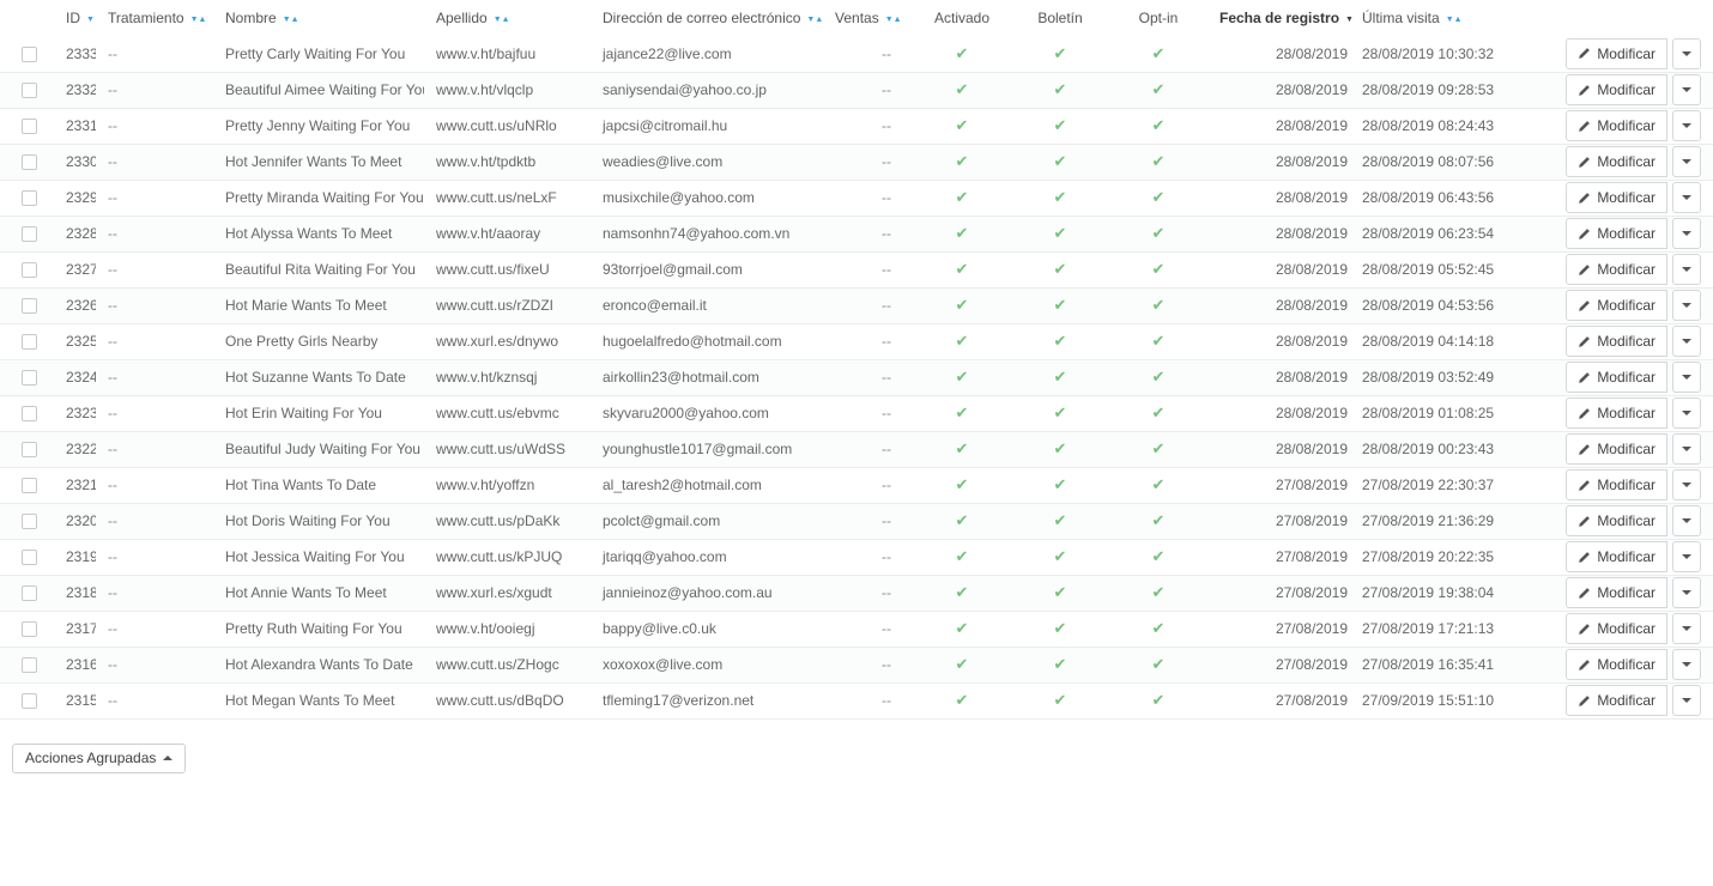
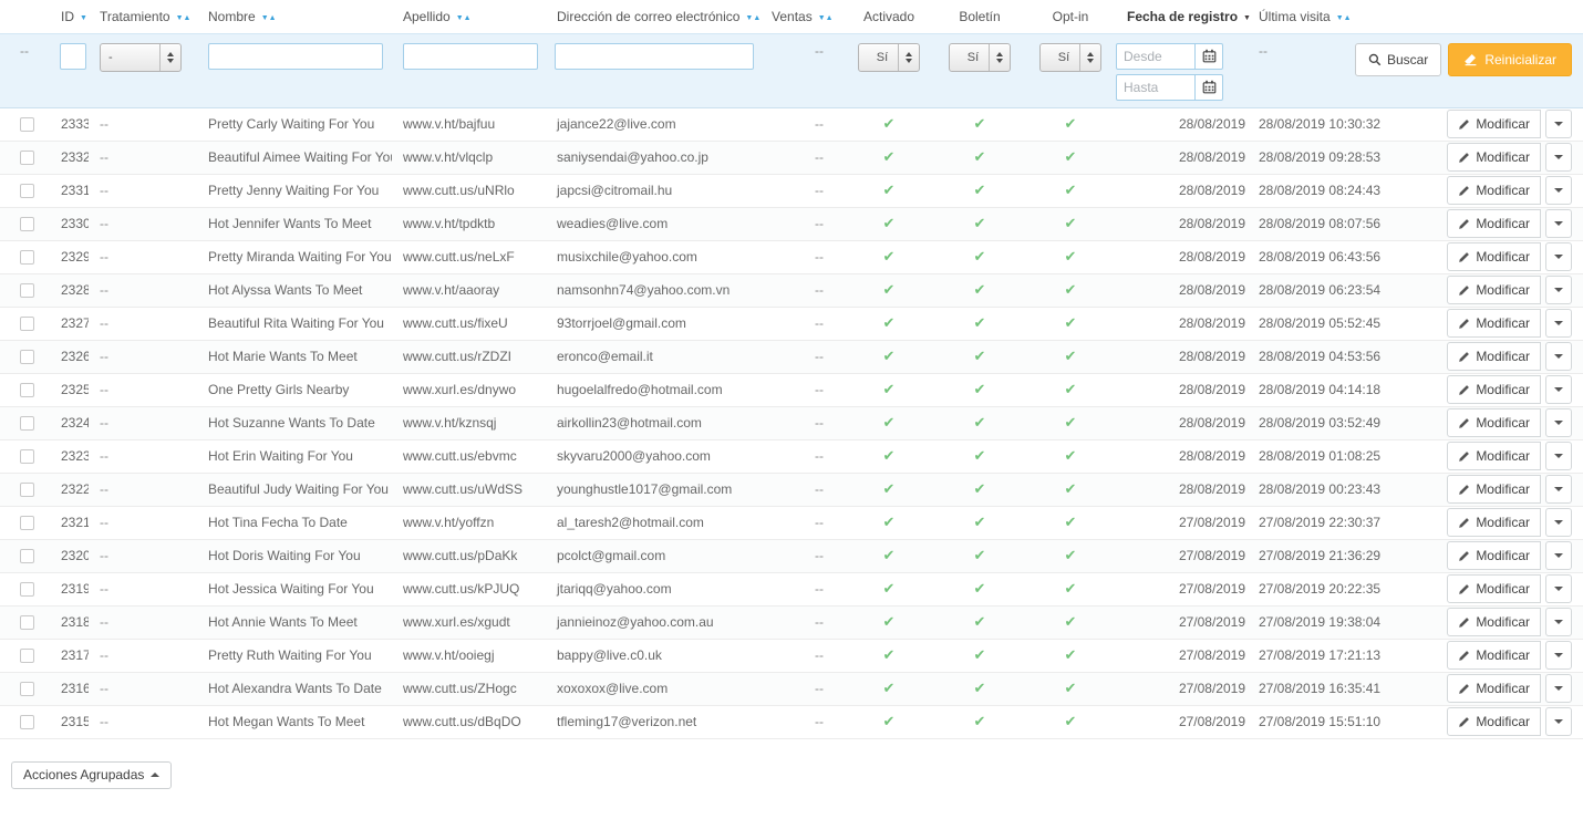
  	ID	Tratamiento	Nombre	Apellido	Dirección de correo electrónico	Ventas	Activado	Boletín	Opt-in	Fecha de registro	Última visita
+ --		-				--	Sí	Sí	Sí	Desde Hasta	--	Buscar Reinicializar
  	2333	--	Pretty Carly Waiting For You	www.v.ht/bajfuu	jajance22@live.com	--	✔	✔	✔	28/08/2019	28/08/2019 10:30:32	Modificar
  	2332	--	Beautiful Aimee Waiting For Yo	www.v.ht/vlqclp	saniysendai@yahoo.co.jp	--	✔	✔	✔	28/08/2019	28/08/2019 09:28:53	Modificar
  	2331	--	Pretty Jenny Waiting For You	www.cutt.us/uNRlo	japcsi@citromail.hu	--	✔	✔	✔	28/08/2019	28/08/2019 08:24:43	Modificar
  	2330	--	Hot Jennifer Wants To Meet	www.v.ht/tpdktb	weadies@live.com	--	✔	✔	✔	28/08/2019	28/08/2019 08:07:56	Modificar
  	2329	--	Pretty Miranda Waiting For You	www.cutt.us/neLxF	musixchile@yahoo.com	--	✔	✔	✔	28/08/2019	28/08/2019 06:43:56	Modificar
  	2328	--	Hot Alyssa Wants To Meet	www.v.ht/aaoray	namsonhn74@yahoo.com.vn	--	✔	✔	✔	28/08/2019	28/08/2019 06:23:54	Modificar
  	2327	--	Beautiful Rita Waiting For You	www.cutt.us/fixeU	93torrjoel@gmail.com	--	✔	✔	✔	28/08/2019	28/08/2019 05:52:45	Modificar
  	2326	--	Hot Marie Wants To Meet	www.cutt.us/rZDZI	eronco@email.it	--	✔	✔	✔	28/08/2019	28/08/2019 04:53:56	Modificar
  	2325	--	One Pretty Girls Nearby	www.xurl.es/dnywo	hugoelalfredo@hotmail.com	--	✔	✔	✔	28/08/2019	28/08/2019 04:14:18	Modificar
  	2324	--	Hot Suzanne Wants To Date	www.v.ht/kznsqj	airkollin23@hotmail.com	--	✔	✔	✔	28/08/2019	28/08/2019 03:52:49	Modificar
  	2323	--	Hot Erin Waiting For You	www.cutt.us/ebvmc	skyvaru2000@yahoo.com	--	✔	✔	✔	28/08/2019	28/08/2019 01:08:25	Modificar
  	2322	--	Beautiful Judy Waiting For You	www.cutt.us/uWdSS	younghustle1017@gmail.com	--	✔	✔	✔	28/08/2019	28/08/2019 00:23:43	Modificar
- 	2321	--	Hot Tina Wants To Date	www.v.ht/yoffzn	al_taresh2@hotmail.com	--	✔	✔	✔	27/08/2019	27/08/2019 22:30:37	Modificar
+ 	2321	--	Hot Tina Fecha To Date	www.v.ht/yoffzn	al_taresh2@hotmail.com	--	✔	✔	✔	27/08/2019	27/08/2019 22:30:37	Modificar
  	2320	--	Hot Doris Waiting For You	www.cutt.us/pDaKk	pcolct@gmail.com	--	✔	✔	✔	27/08/2019	27/08/2019 21:36:29	Modificar
  	2319	--	Hot Jessica Waiting For You	www.cutt.us/kPJUQ	jtariqq@yahoo.com	--	✔	✔	✔	27/08/2019	27/08/2019 20:22:35	Modificar
  	2318	--	Hot Annie Wants To Meet	www.xurl.es/xgudt	jannieinoz@yahoo.com.au	--	✔	✔	✔	27/08/2019	27/08/2019 19:38:04	Modificar
  	2317	--	Pretty Ruth Waiting For You	www.v.ht/ooiegj	bappy@live.c0.uk	--	✔	✔	✔	27/08/2019	27/08/2019 17:21:13	Modificar
  	2316	--	Hot Alexandra Wants To Date	www.cutt.us/ZHogc	xoxoxox@live.com	--	✔	✔	✔	27/08/2019	27/08/2019 16:35:41	Modificar
- 	2315	--	Hot Megan Wants To Meet	www.cutt.us/dBqDO	tfleming17@verizon.net	--	✔	✔	✔	27/08/2019	27/09/2019 15:51:10	Modificar
+ 	2315	--	Hot Megan Wants To Meet	www.cutt.us/dBqDO	tfleming17@verizon.net	--	✔	✔	✔	27/08/2019	27/08/2019 15:51:10	Modificar
  Acciones Agrupadas
